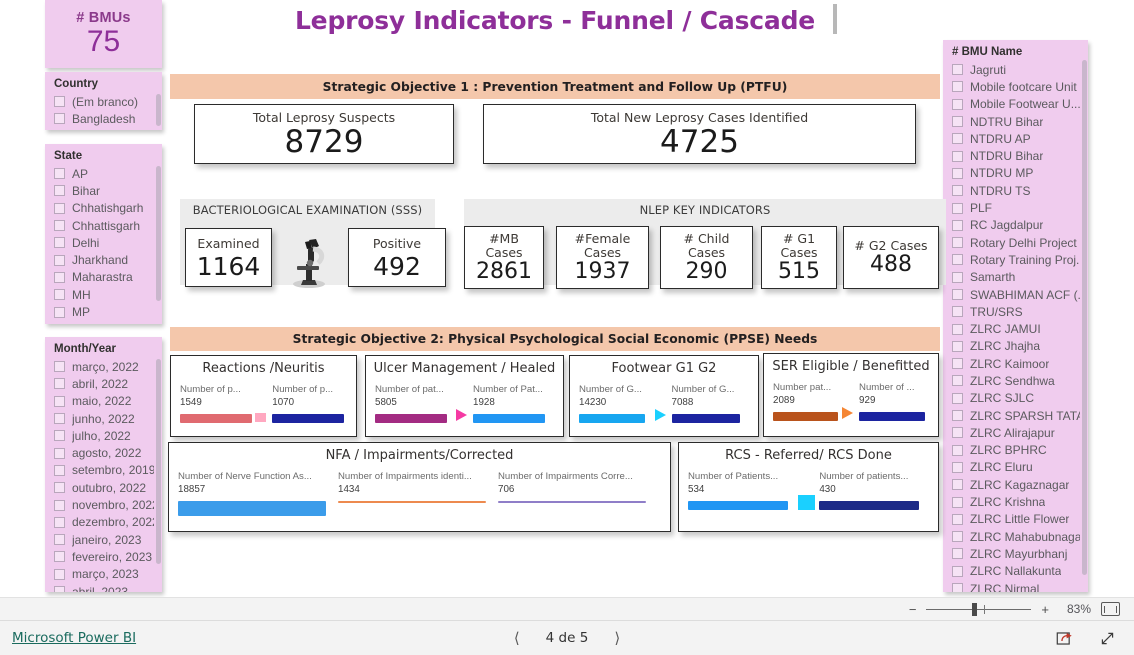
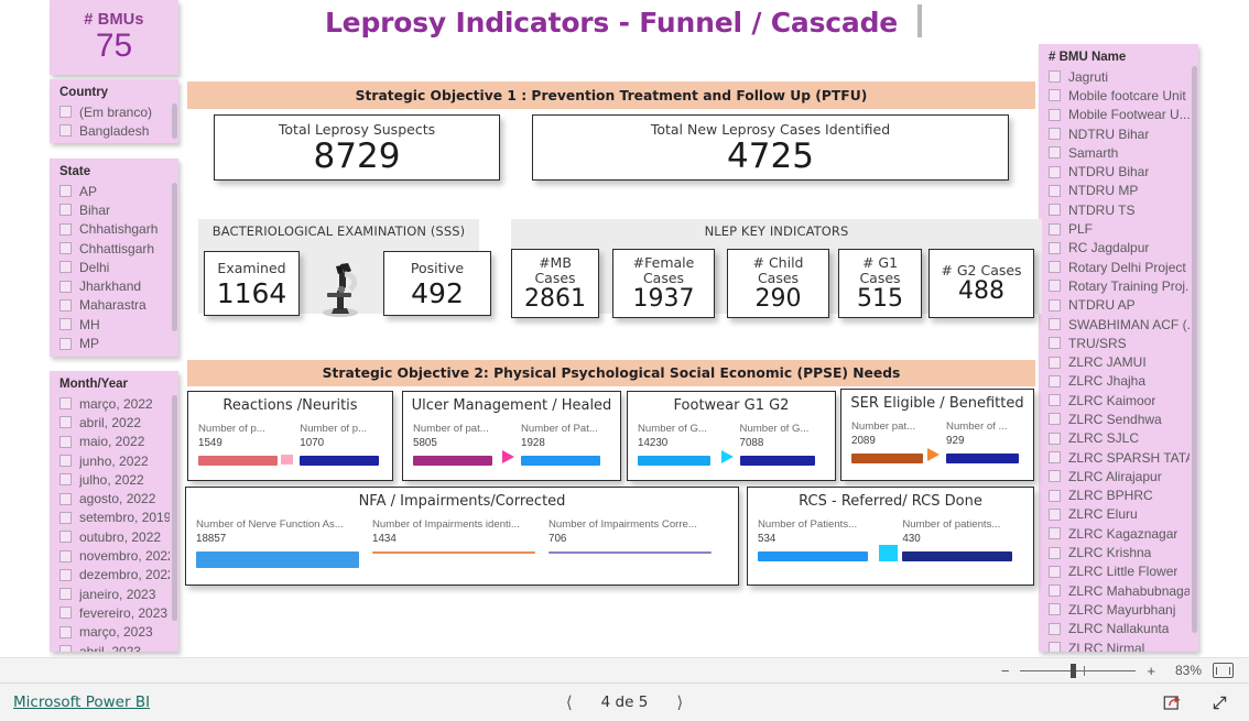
  # BMUs
  75
  Country
  (Em branco)
  Bangladesh
  State
  AP
  Bihar
  Chhatishgarh
  Chhattisgarh
  Delhi
  Jharkhand
  Maharastra
  MH
  MP
  Month/Year
  março, 2022
  abril, 2022
  maio, 2022
  junho, 2022
  julho, 2022
  agosto, 2022
  setembro, 2019
  outubro, 2022
  novembro, 202
  dezembro, 202
  janeiro, 2023
  fevereiro, 2023
  março, 2023
  abril, 2023
  # BMU Name
  Jagruti
  Mobile footcare Unit
  Mobile Footwear U...
  NDTRU Bihar
- NTDRU AP
+ Samarth
  NTDRU Bihar
  NTDRU MP
  NTDRU TS
  PLF
  RC Jagdalpur
  Rotary Delhi Project
  Rotary Training Proj.
- Samarth
+ NTDRU AP
  SWABHIMAN ACF (.
  TRU/SRS
  ZLRC JAMUI
  ZLRC Jhajha
  ZLRC Kaimoor
  ZLRC Sendhwa
  ZLRC SJLC
  ZLRC SPARSH TAT
  ZLRC Alirajapur
  ZLRC BPHRC
  ZLRC Eluru
  ZLRC Kagaznagar
  ZLRC Krishna
  ZLRC Little Flower
  ZLRC Mahabubnaga
  ZLRC Mayurbhanj
  ZLRC Nallakunta
  ZLRC Nirmal
  Leprosy Indicators - Funnel / Cascade
  Strategic Objective 1 : Prevention Treatment and Follow Up (PTFU)
  Total Leprosy Suspects
  8729
  Total New Leprosy Cases Identified
  4725
  BACTERIOLOGICAL EXAMINATION (SSS)
  Examined
  1164
  Positive
  492
  NLEP KEY INDICATORS
  #MB
  Cases
  2861
  #Female
  Cases
  1937
  # Child
  Cases
  290
  # G1
  Cases
  515
  # G2 Cases
  488
  Strategic Objective 2: Physical Psychological Social Economic (PPSE) Needs
  Reactions /Neuritis
  Number of p...
  1549
  Number of p...
  1070
  Ulcer Management / Healed
  Number of pat...
  5805
  Number of Pat...
  1928
  Footwear G1 G2
  Number of G...
  14230
  Number of G...
  7088
  SER Eligible / Benefitted
  Number pat...
  2089
  Number of ...
  929
  NFA / Impairments/Corrected
  Number of Nerve Function As...
  18857
  Number of Impairments identi...
  1434
  Number of Impairments Corre...
  706
  RCS - Referred/ RCS Done
  Number of Patients...
  534
  Number of patients...
  430
  −
  +
  83%
  Microsoft Power BI
  ⟨
  4 de 5
  ⟩
